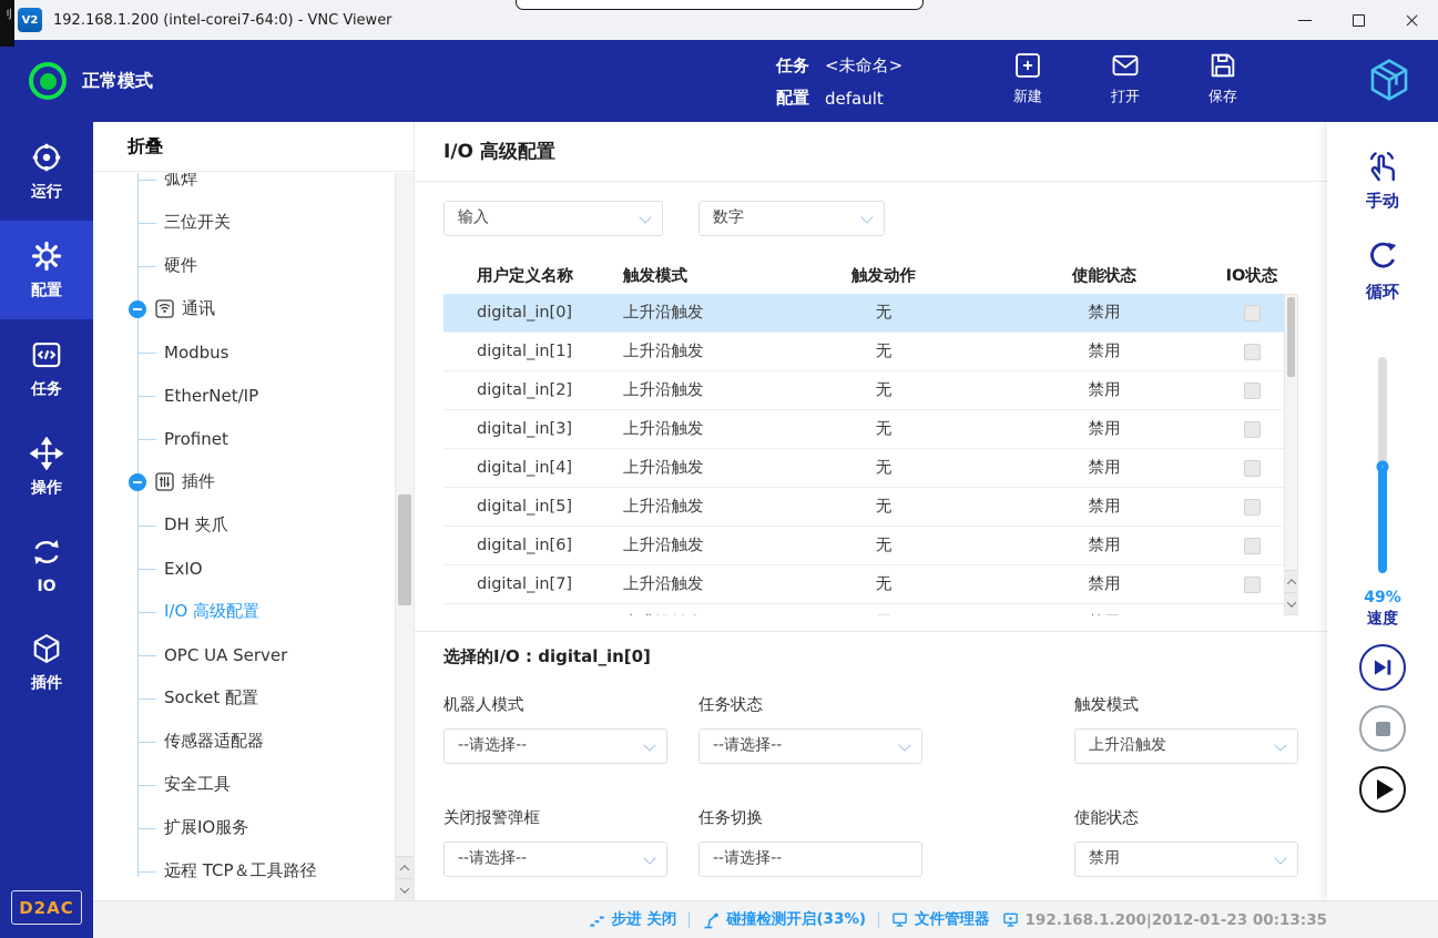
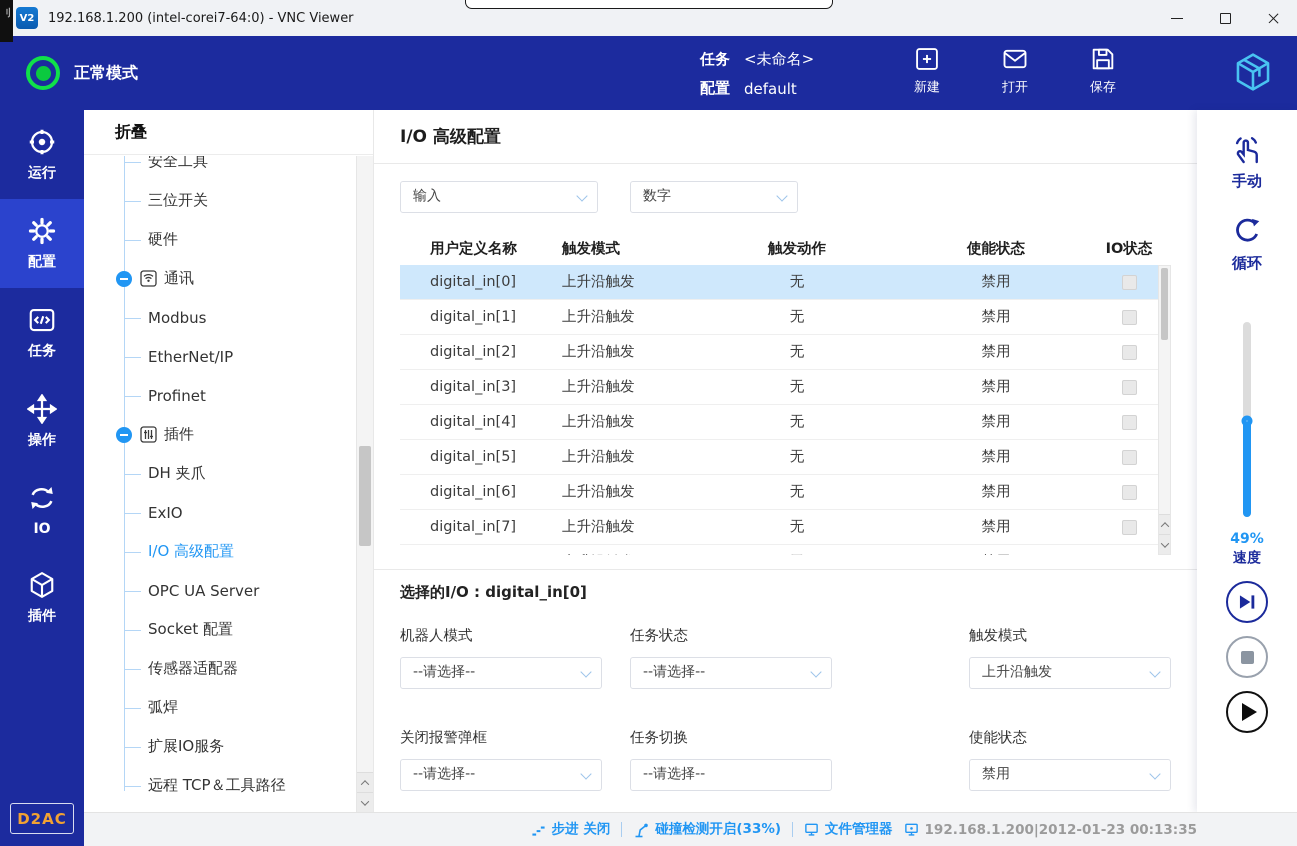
  刂
  V2
  192.168.1.200 (intel-corei7-64:0) - VNC Viewer
  正常模式
  任务
  <未命名>
  配置
  default
  新建
  打开
  保存
  运行
  配置
  任务
  操作
  IO
  插件
  D2AC
  折叠
- 弧焊
+ 安全工具
  三位开关
  硬件
  通讯
  Modbus
  EtherNet/IP
  Profinet
  插件
  DH 夹爪
  ExIO
  I/O 高级配置
  OPC UA Server
  Socket 配置
  传感器适配器
- 安全工具
+ 弧焊
  扩展IO服务
  远程 TCP＆工具路径
  I/O 高级配置
  输入
  数字
  用户定义名称
  触发模式
  触发动作
  使能状态
  IO状态
  digital_in[0]
  上升沿触发
  无
  禁用
  digital_in[1]
  上升沿触发
  无
  禁用
  digital_in[2]
  上升沿触发
  无
  禁用
  digital_in[3]
  上升沿触发
  无
  禁用
  digital_in[4]
  上升沿触发
  无
  禁用
  digital_in[5]
  上升沿触发
  无
  禁用
  digital_in[6]
  上升沿触发
  无
  禁用
  digital_in[7]
  上升沿触发
  无
  禁用
  选择的I/O : digital_in[0]
  机器人模式
  --请选择--
  任务状态
  --请选择--
  触发模式
  上升沿触发
  关闭报警弹框
  --请选择--
  任务切换
  --请选择--
  使能状态
  禁用
  手动
  循环
  49%
  速度
  步进 关闭
  碰撞检测开启(33%)
  文件管理器
  192.168.1.200|2012-01-23 00:13:35
